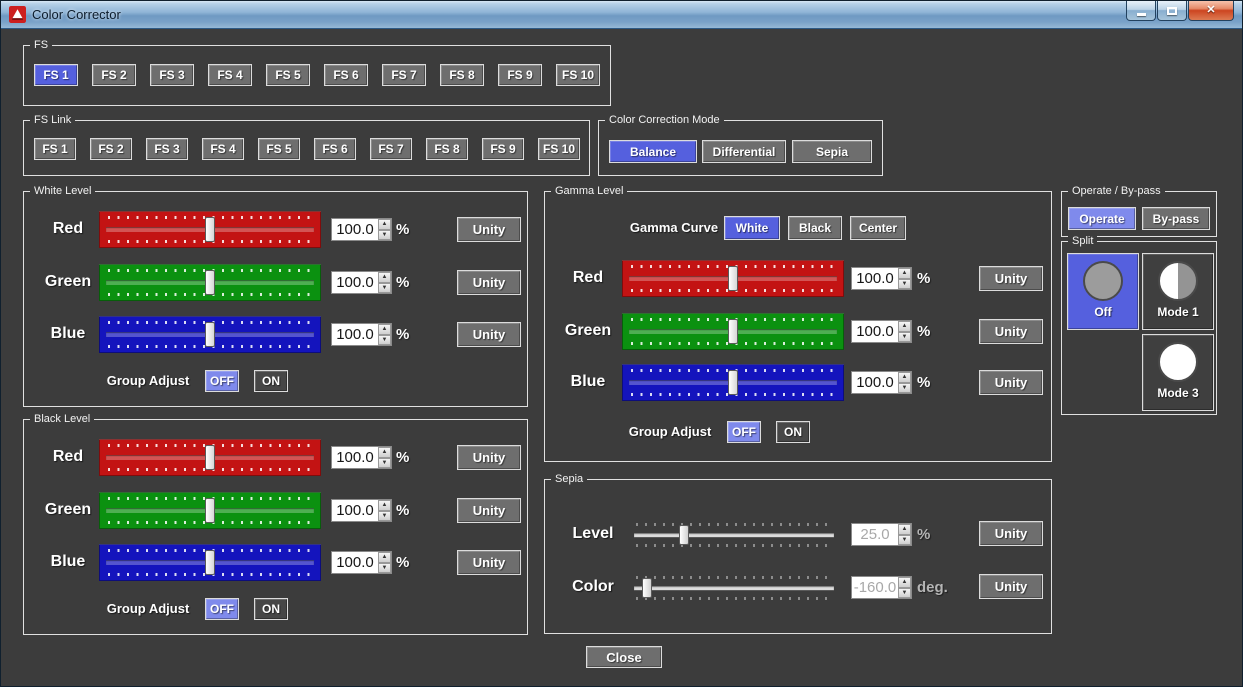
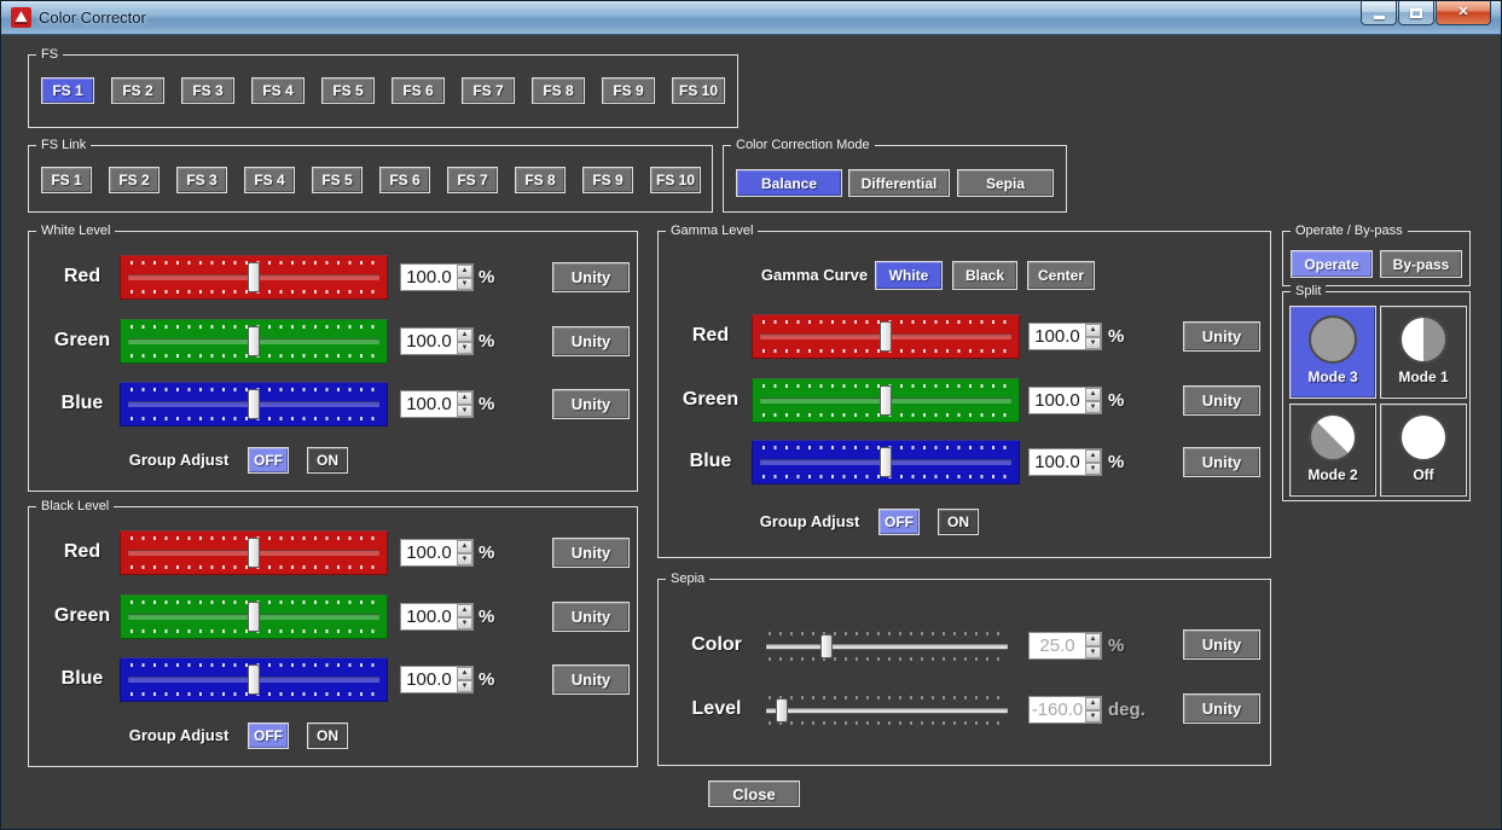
  Color Corrector
  ✕
  FS
  FS 1
  FS 2
  FS 3
  FS 4
  FS 5
  FS 6
  FS 7
  FS 8
  FS 9
  FS 10
  FS Link
  FS 1
  FS 2
  FS 3
  FS 4
  FS 5
  FS 6
  FS 7
  FS 8
  FS 9
  FS 10
  Color Correction Mode
  Balance
  Differential
  Sepia
  White Level
  Red
  100.0
  %
  Unity
  Green
  100.0
  %
  Unity
  Blue
  100.0
  %
  Unity
  Group Adjust
  OFF
  ON
  Black Level
  Red
  100.0
  %
  Unity
  Green
  100.0
  %
  Unity
  Blue
  100.0
  %
  Unity
  Group Adjust
  OFF
  ON
  Gamma Level
  Gamma Curve
  White
  Black
  Center
  Red
  100.0
  %
  Unity
  Green
  100.0
  %
  Unity
  Blue
  100.0
  %
  Unity
  Group Adjust
  OFF
  ON
  Sepia
- Level
+ Color
  25.0
  %
  Unity
- Color
+ Level
  -160.0
  deg.
  Unity
  Operate / By-pass
  Operate
  By-pass
  Split
- Off
+ Mode 3
  Mode 1
+ Mode 2
- Mode 3
+ Off
  Close
